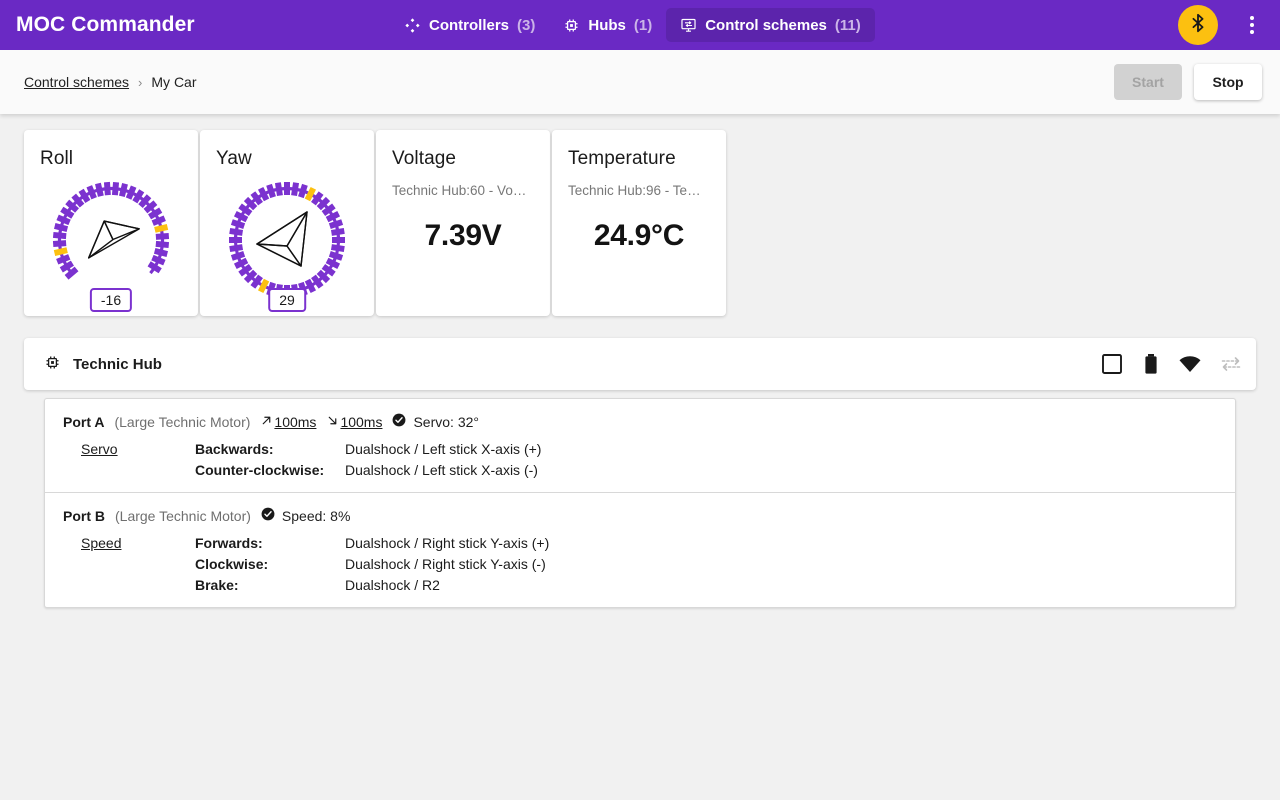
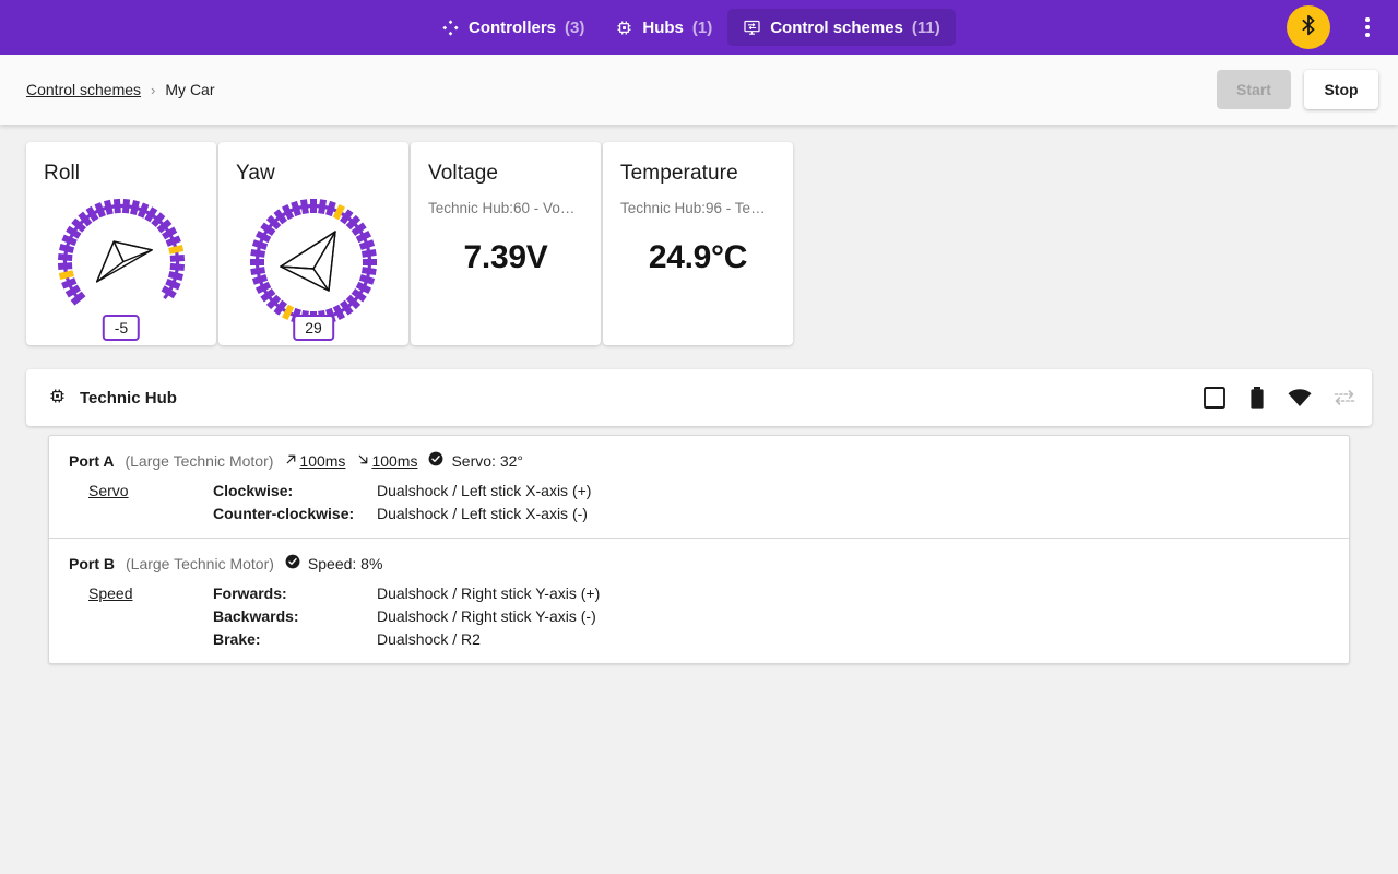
- MOC Commander
  Controllers
  (3)
  Hubs
  (1)
  Control schemes
  (11)
  Control schemes
  ›
  My Car
  Start
  Stop
  Roll
- -16
+ -5
  Yaw
  29
  Voltage
  Technic Hub:60 - Vo…
  7.39V
  Temperature
  Technic Hub:96 - Te…
  24.9°C
  Technic Hub
  Port A
  (Large Technic Motor)
  100ms
  100ms
  Servo: 32°
  Servo
- Backwards:
+ Clockwise:
  Dualshock / Left stick X-axis (+)
  Counter-clockwise:
  Dualshock / Left stick X-axis (-)
  Port B
  (Large Technic Motor)
  Speed: 8%
  Speed
  Forwards:
  Dualshock / Right stick Y-axis (+)
- Clockwise:
+ Backwards:
  Dualshock / Right stick Y-axis (-)
  Brake:
  Dualshock / R2
